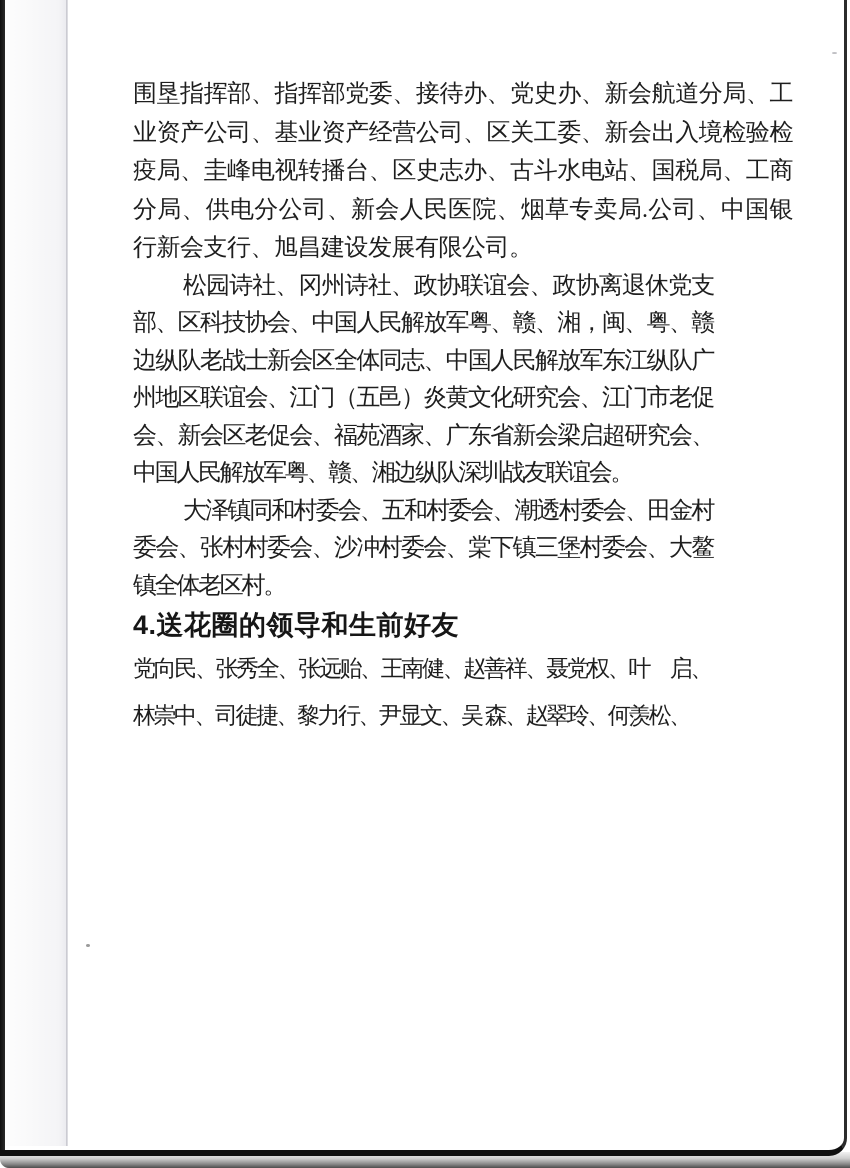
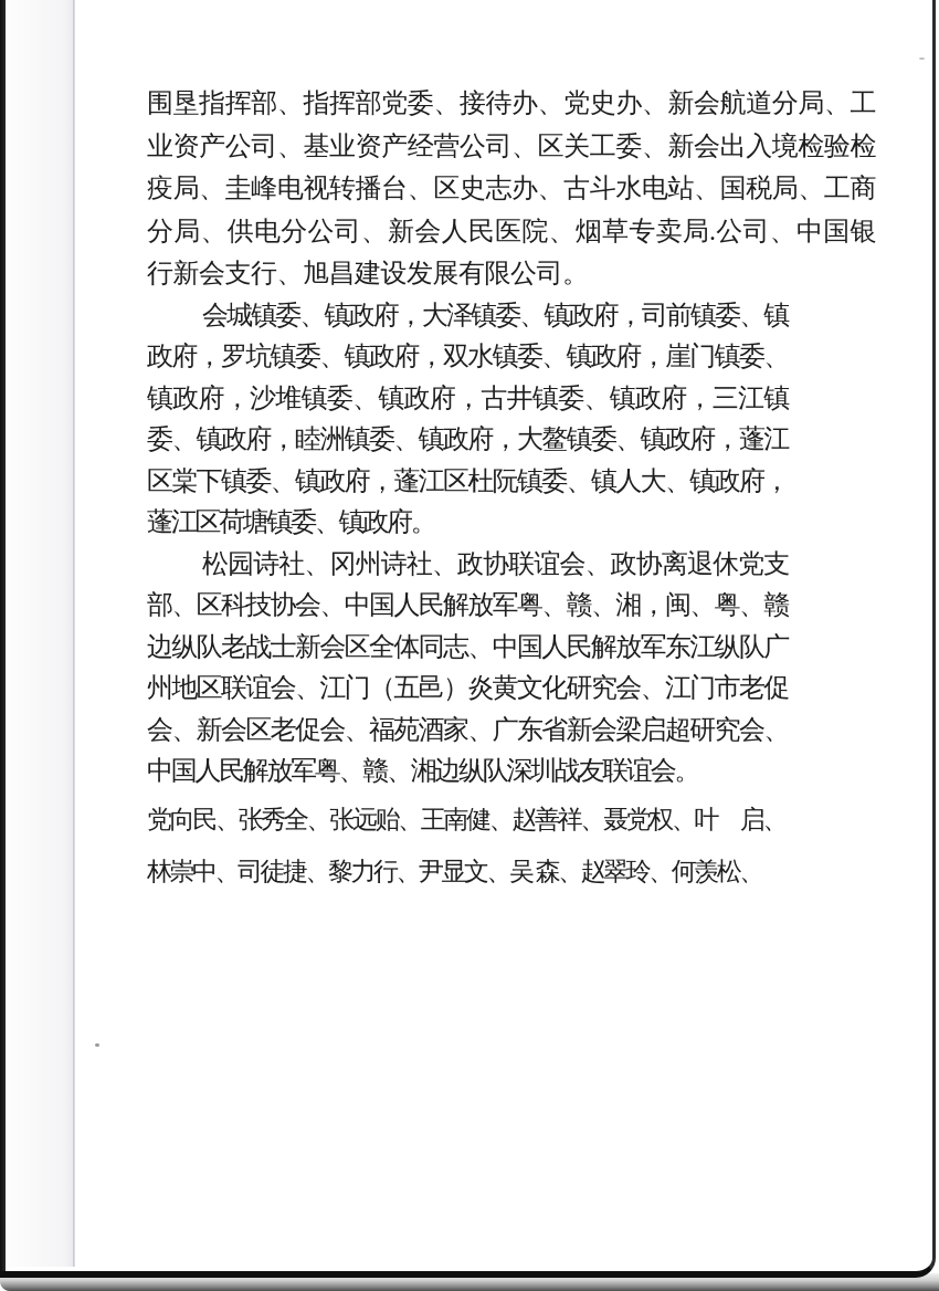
  围垦指挥部、指挥部党委、接待办、党史办、新会航道分局、工业资产公司、基业资产经营公司、区关工委、新会出入境检验检疫局、圭峰电视转播台、区史志办、古斗水电站、国税局、工商分局、供电分公司、新会人民医院、烟草专卖局.公司、中国银行新会支行、旭昌建设发展有限公司。
+ 会城镇委、镇政府，大泽镇委、镇政府，司前镇委、镇政府，罗坑镇委、镇政府，双水镇委、镇政府，崖门镇委、镇政府，沙堆镇委、镇政府，古井镇委、镇政府，三江镇委、镇政府，睦洲镇委、镇政府，大鳌镇委、镇政府，蓬江区棠下镇委、镇政府，蓬江区杜阮镇委、镇人大、镇政府，蓬江区荷塘镇委、镇政府。
  松园诗社、冈州诗社、政协联谊会、政协离退休党支部、区科技协会、中国人民解放军粤、赣、湘，闽、粤、赣边纵队老战士新会区全体同志、中国人民解放军东江纵队广州地区联谊会、江门（五邑）炎黄文化研究会、江门市老促会、新会区老促会、福苑酒家、广东省新会梁启超研究会、中国人民解放军粤、赣、湘边纵队深圳战友联谊会。
- 大泽镇同和村委会、五和村委会、潮透村委会、田金村委会、张村村委会、沙冲村委会、棠下镇三堡村委会、大鳌镇全体老区村。
- 4.送花圈的领导和生前好友
  党向民、张秀全、张远贻、王南健、赵善祥、聂党权、叶 启、林崇中、司徒捷、黎力行、尹显文、吴 森、赵翠玲、何羡松、
